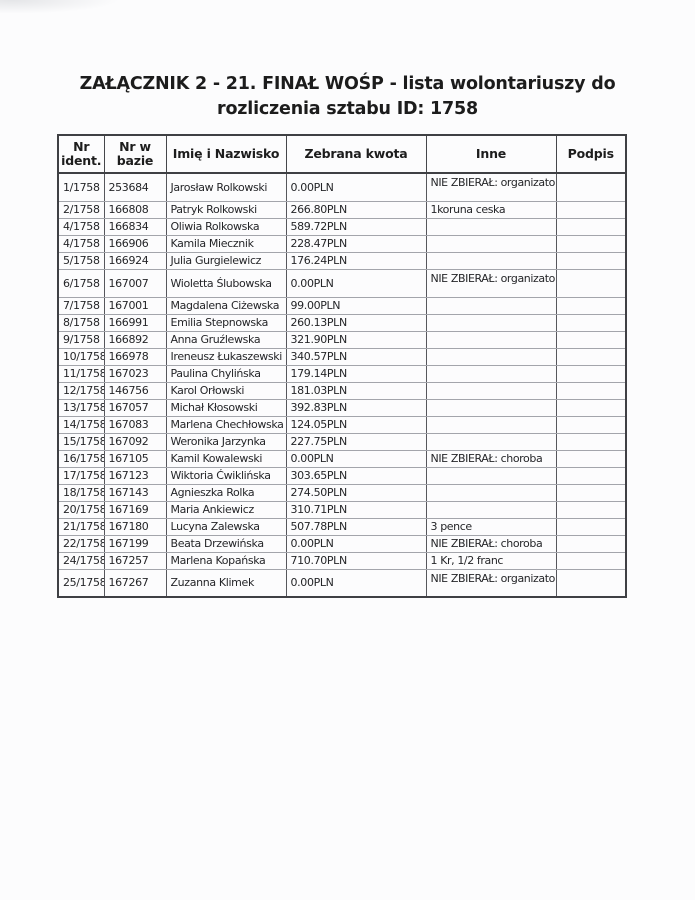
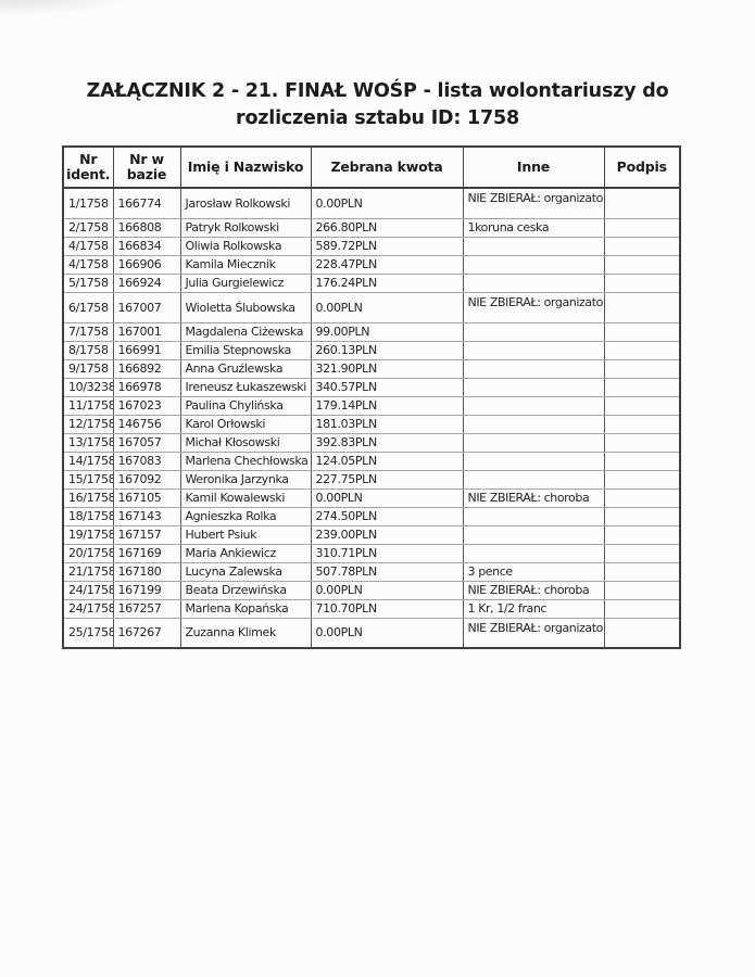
  ZAŁĄCZNIK 2 - 21. FINAŁ WOŚP - lista wolontariuszy do
  rozliczenia sztabu ID: 1758
  Nr ident.	Nr w bazie	Imię i Nazwisko	Zebrana kwota	Inne	Podpis
- 1/1758	253684	Jarosław Rolkowski	0.00PLN	NIE ZBIERAŁ: organizato
+ 1/1758	166774	Jarosław Rolkowski	0.00PLN	NIE ZBIERAŁ: organizato
  2/1758	166808	Patryk Rolkowski	266.80PLN	1koruna ceska
  4/1758	166834	Oliwia Rolkowska	589.72PLN
  4/1758	166906	Kamila Miecznik	228.47PLN
  5/1758	166924	Julia Gurgielewicz	176.24PLN
  6/1758	167007	Wioletta Ślubowska	0.00PLN	NIE ZBIERAŁ: organizato
  7/1758	167001	Magdalena Ciżewska	99.00PLN
  8/1758	166991	Emilia Stepnowska	260.13PLN
  9/1758	166892	Anna Gruźlewska	321.90PLN
- 10/1758	166978	Ireneusz Łukaszewski	340.57PLN
+ 10/3238	166978	Ireneusz Łukaszewski	340.57PLN
  11/1758	167023	Paulina Chylińska	179.14PLN
  12/1758	146756	Karol Orłowski	181.03PLN
  13/1758	167057	Michał Kłosowski	392.83PLN
  14/1758	167083	Marlena Chechłowska	124.05PLN
  15/1758	167092	Weronika Jarzynka	227.75PLN
  16/1758	167105	Kamil Kowalewski	0.00PLN	NIE ZBIERAŁ: choroba
- 17/1758	167123	Wiktoria Ćwiklińska	303.65PLN
  18/1758	167143	Agnieszka Rolka	274.50PLN
+ 19/1758	167157	Hubert Psiuk	239.00PLN
  20/1758	167169	Maria Ankiewicz	310.71PLN
  21/1758	167180	Lucyna Zalewska	507.78PLN	3 pence
- 22/1758	167199	Beata Drzewińska	0.00PLN	NIE ZBIERAŁ: choroba
+ 24/1758	167199	Beata Drzewińska	0.00PLN	NIE ZBIERAŁ: choroba
  24/1758	167257	Marlena Kopańska	710.70PLN	1 Kr, 1/2 franc
  25/1758	167267	Zuzanna Klimek	0.00PLN	NIE ZBIERAŁ: organizato
